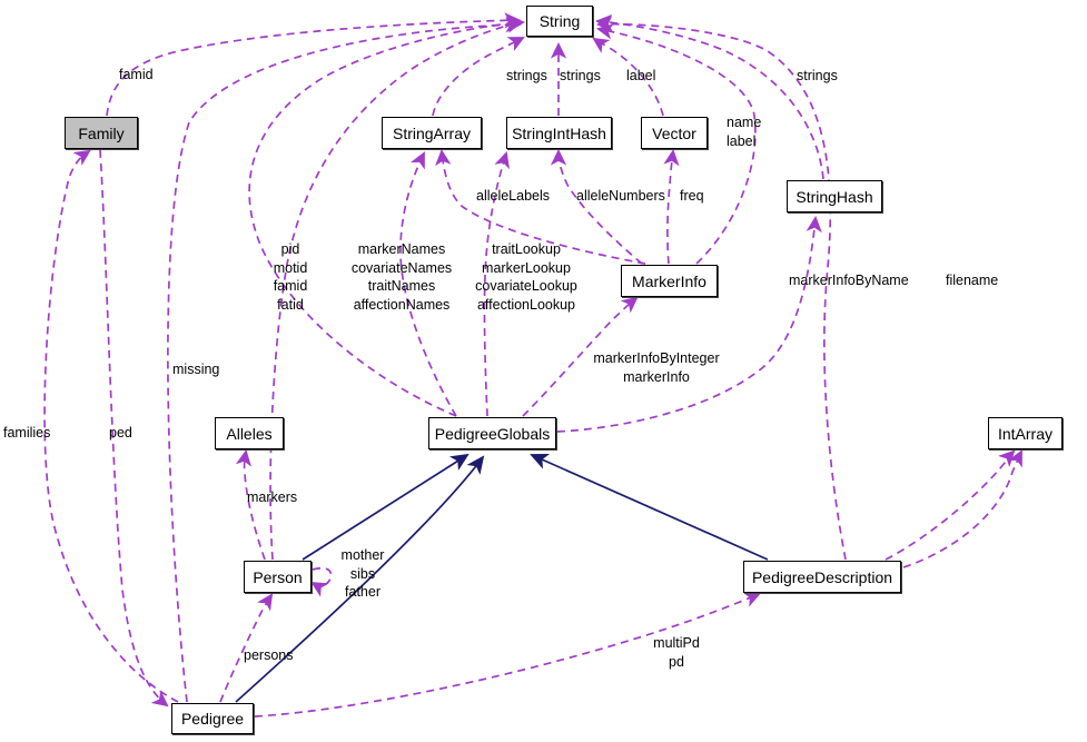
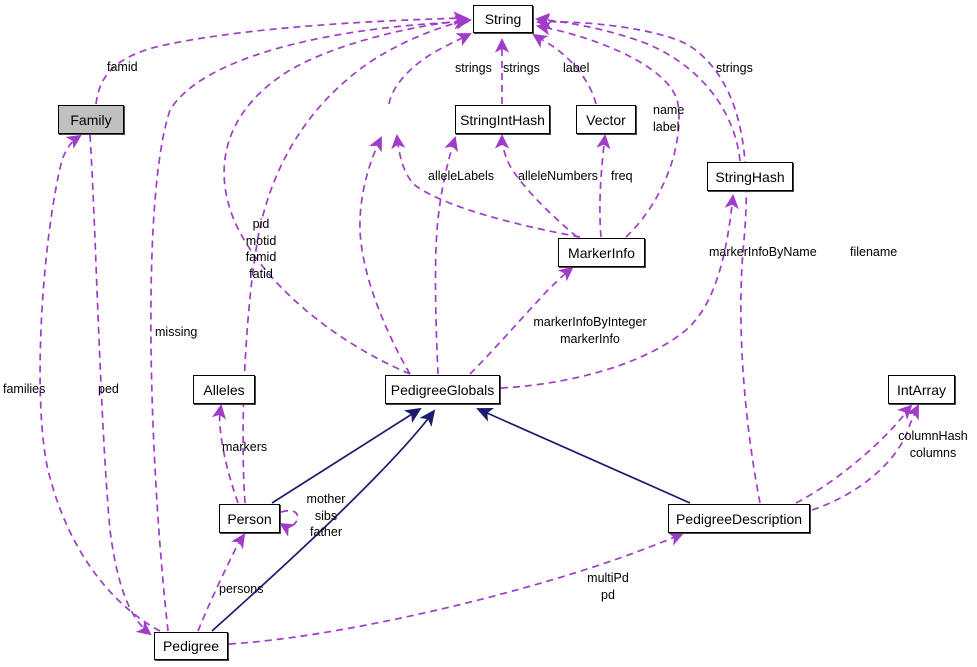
  Family
  String
- StringArray
  StringIntHash
  Vector
  StringHash
  MarkerInfo
  Alleles
  PedigreeGlobals
  IntArray
  Person
  PedigreeDescription
  Pedigree
  famid
  strings
  strings
  label
  strings
  name
  label
  alleleLabels
  alleleNumbers
  freq
  pid
  motid
  famid
  fatid
- markerNames
- covariateNames
- traitNames
- affectionNames
- traitLookup
- markerLookup
- covariateLookup
- affectionLookup
  markerInfoByName
  filename
  markerInfoByInteger
  markerInfo
  missing
  families
  ped
+ columnHash
+ columns
  markers
  mother
  sibs
  father
  multiPd
  pd
  persons
